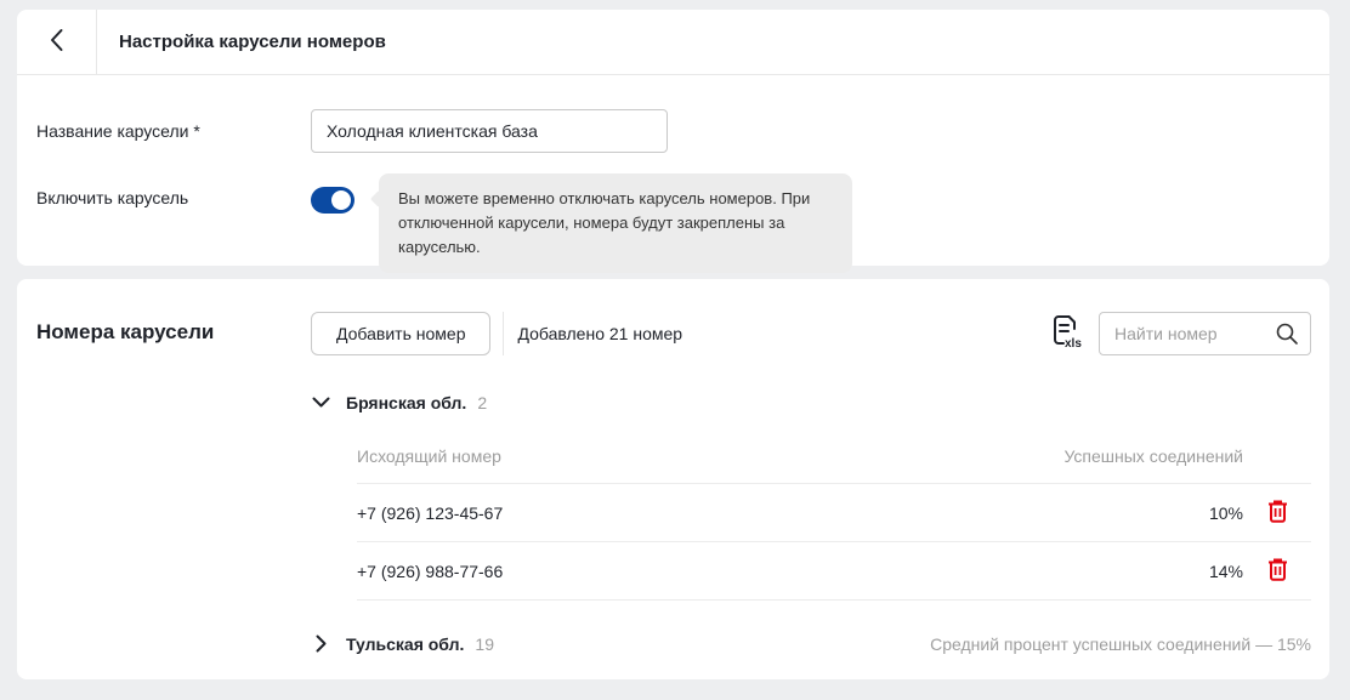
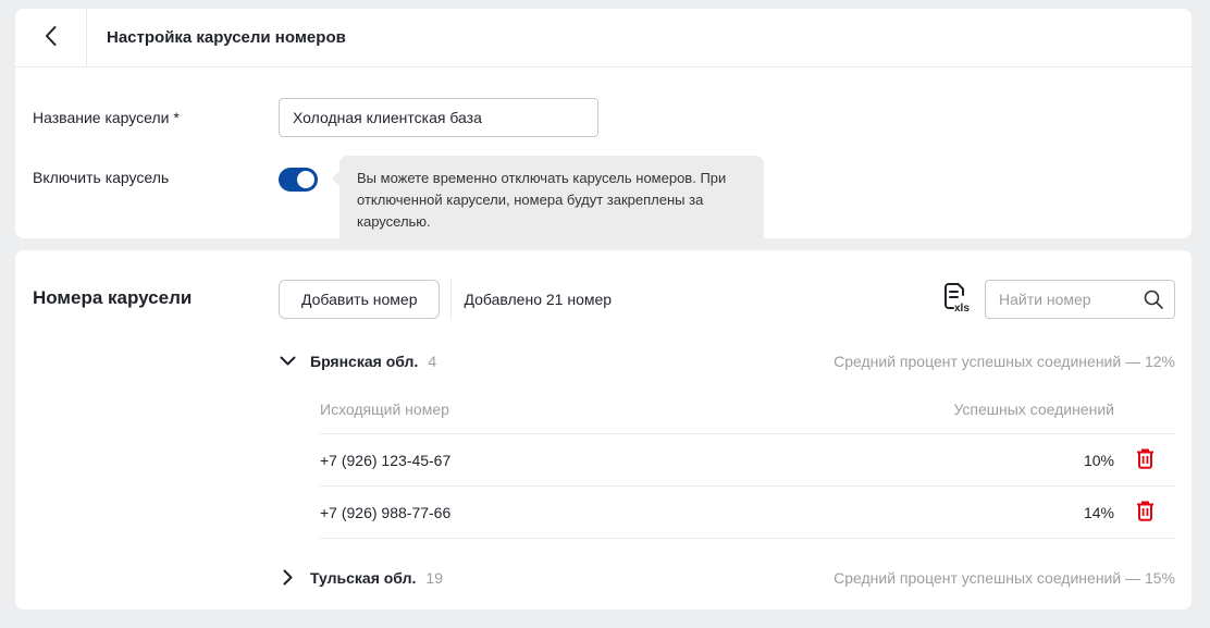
  Настройка карусели номеров
  Название карусели *
  Холодная клиентская база
  Включить карусель
  Вы можете временно отключать карусель номеров. При отключенной карусели, номера будут закреплены за каруселью.
  Номера карусели
  Добавить номер
  Добавлено 21 номер
  xls
  Найти номер
  Брянская обл.
- 2
+ 4
+ Средний процент успешных соединений — 12%
  Исходящий номер
  Успешных соединений
  +7 (926) 123-45-67
  10%
  +7 (926) 988-77-66
  14%
  Тульская обл.
  19
  Средний процент успешных соединений — 15%
